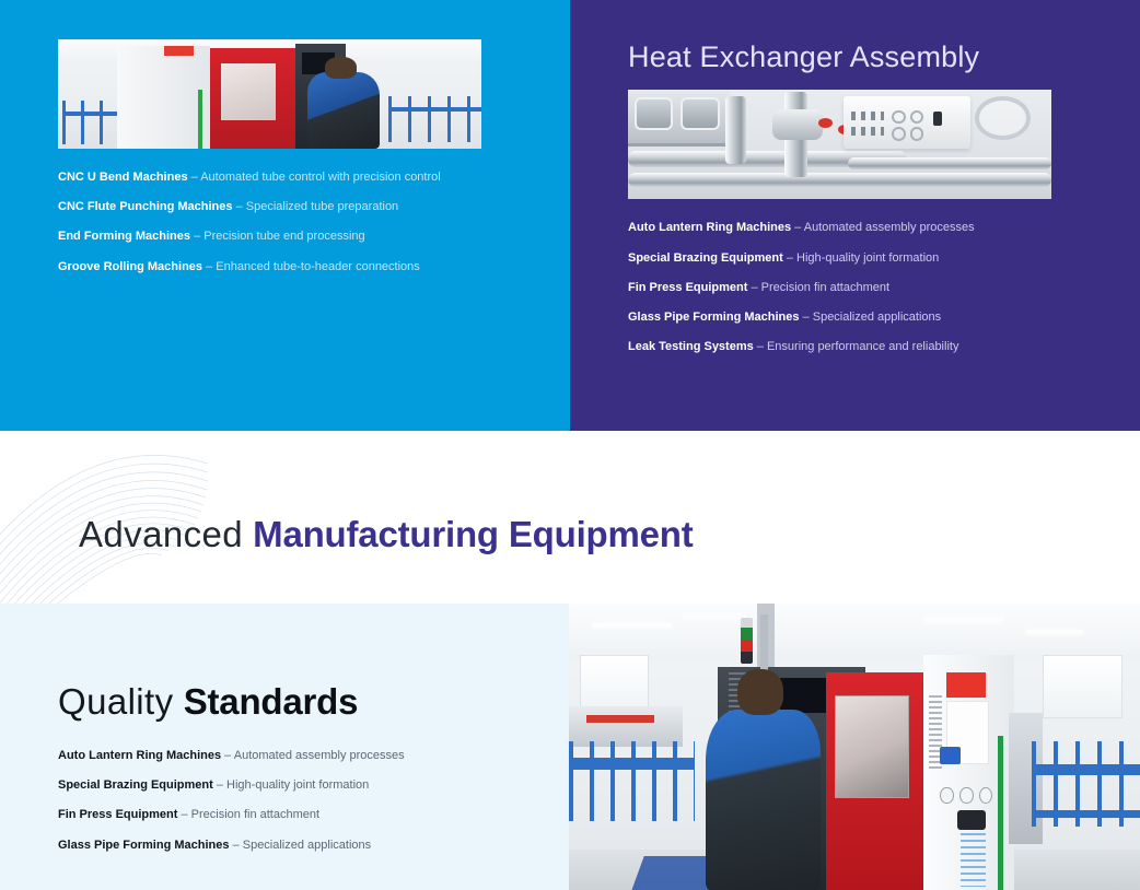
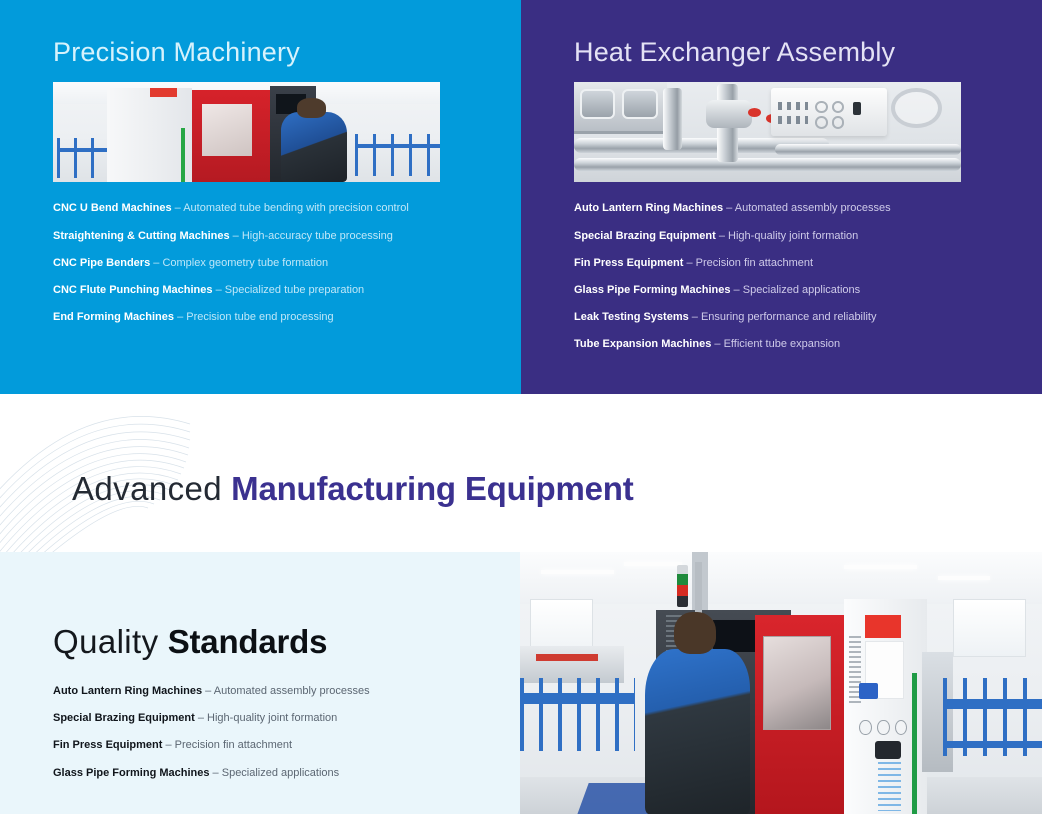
+ Precision Machinery
- CNC U Bend Machines – Automated tube control with precision control
+ CNC U Bend Machines – Automated tube bending with precision control
+ Straightening & Cutting Machines – High-accuracy tube processing
+ CNC Pipe Benders – Complex geometry tube formation
  CNC Flute Punching Machines – Specialized tube preparation
  End Forming Machines – Precision tube end processing
- Groove Rolling Machines – Enhanced tube-to-header connections
  Heat Exchanger Assembly
  Auto Lantern Ring Machines – Automated assembly processes
  Special Brazing Equipment – High-quality joint formation
  Fin Press Equipment – Precision fin attachment
  Glass Pipe Forming Machines – Specialized applications
  Leak Testing Systems – Ensuring performance and reliability
+ Tube Expansion Machines – Efficient tube expansion
  Advanced Manufacturing Equipment
  Quality Standards
  Auto Lantern Ring Machines – Automated assembly processes
  Special Brazing Equipment – High-quality joint formation
  Fin Press Equipment – Precision fin attachment
  Glass Pipe Forming Machines – Specialized applications
